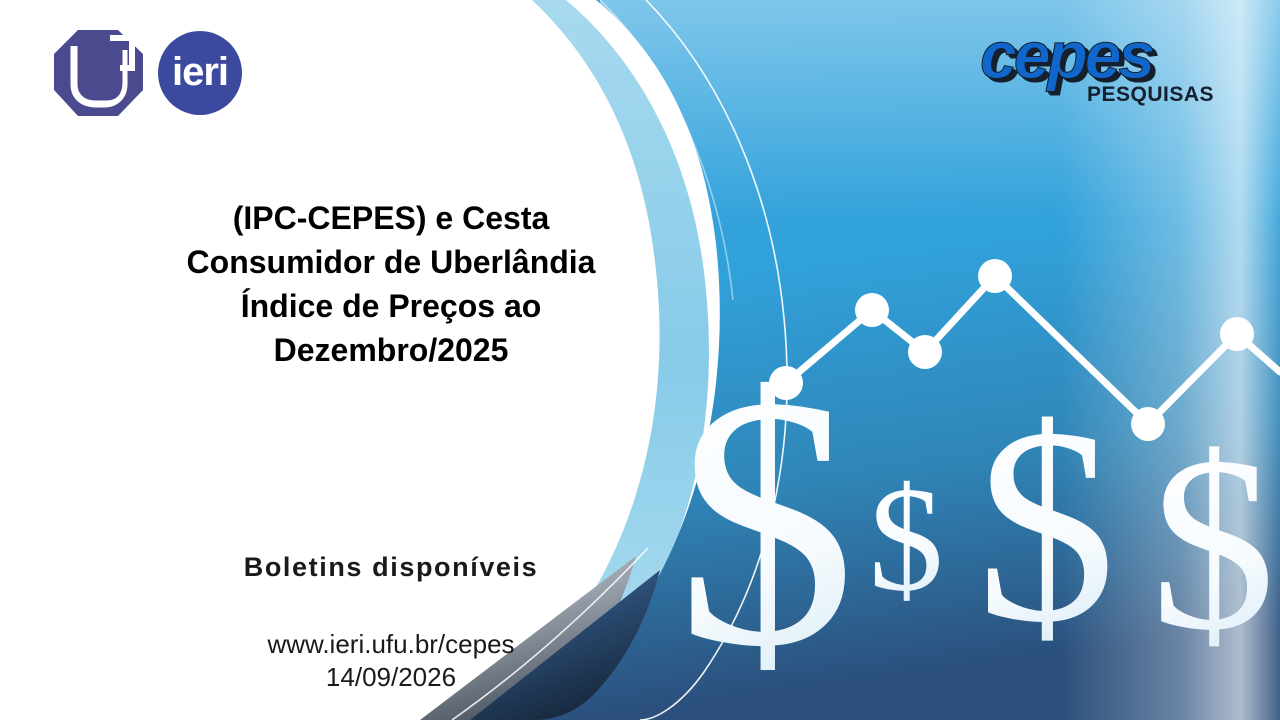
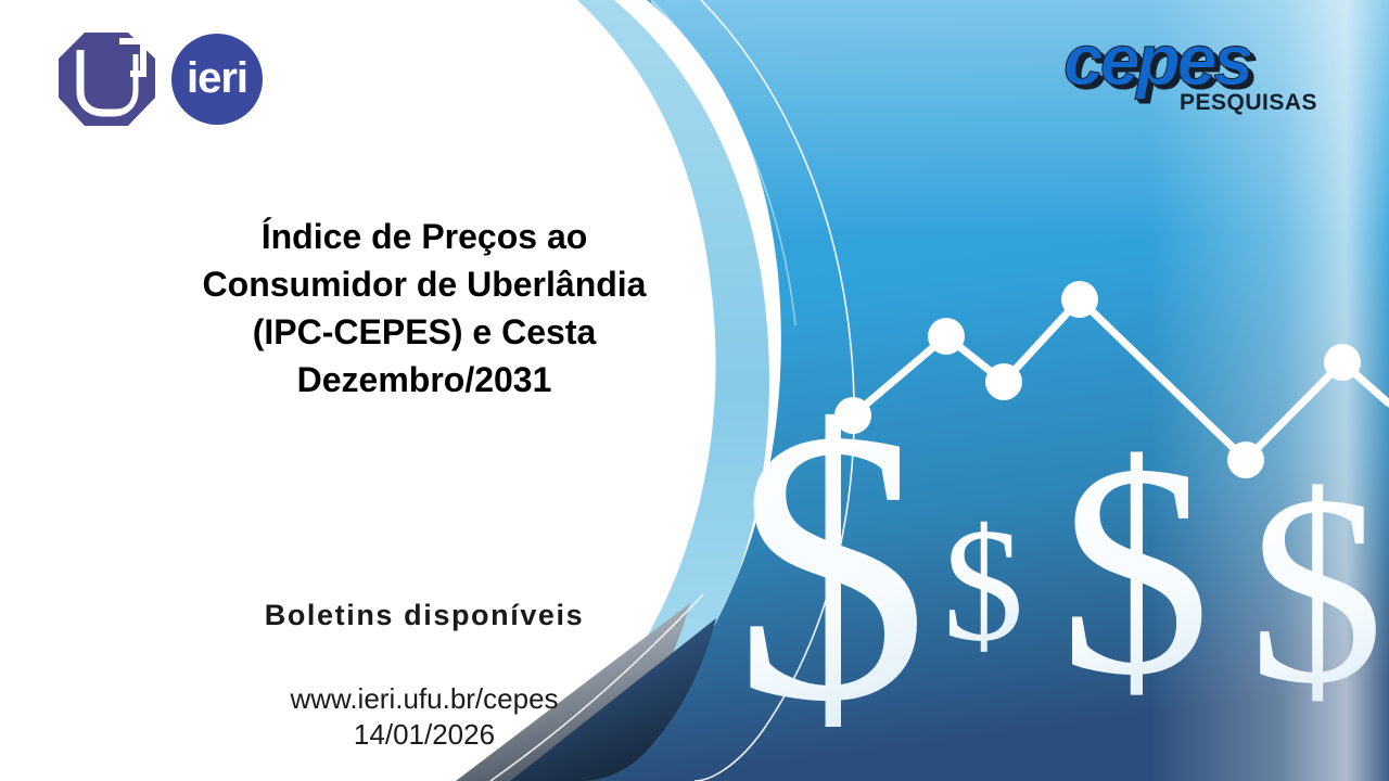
  $
  $
  $
  $
  ieri
  cepes
  PESQUISAS
- (IPC-CEPES) e Cesta
+ Índice de Preços ao
  Consumidor de Uberlândia
- Índice de Preços ao
+ (IPC-CEPES) e Cesta
- Dezembro/2025
+ Dezembro/2031
  Boletins disponíveis
  www.ieri.ufu.br/cepes
- 14/09/2026
+ 14/01/2026
